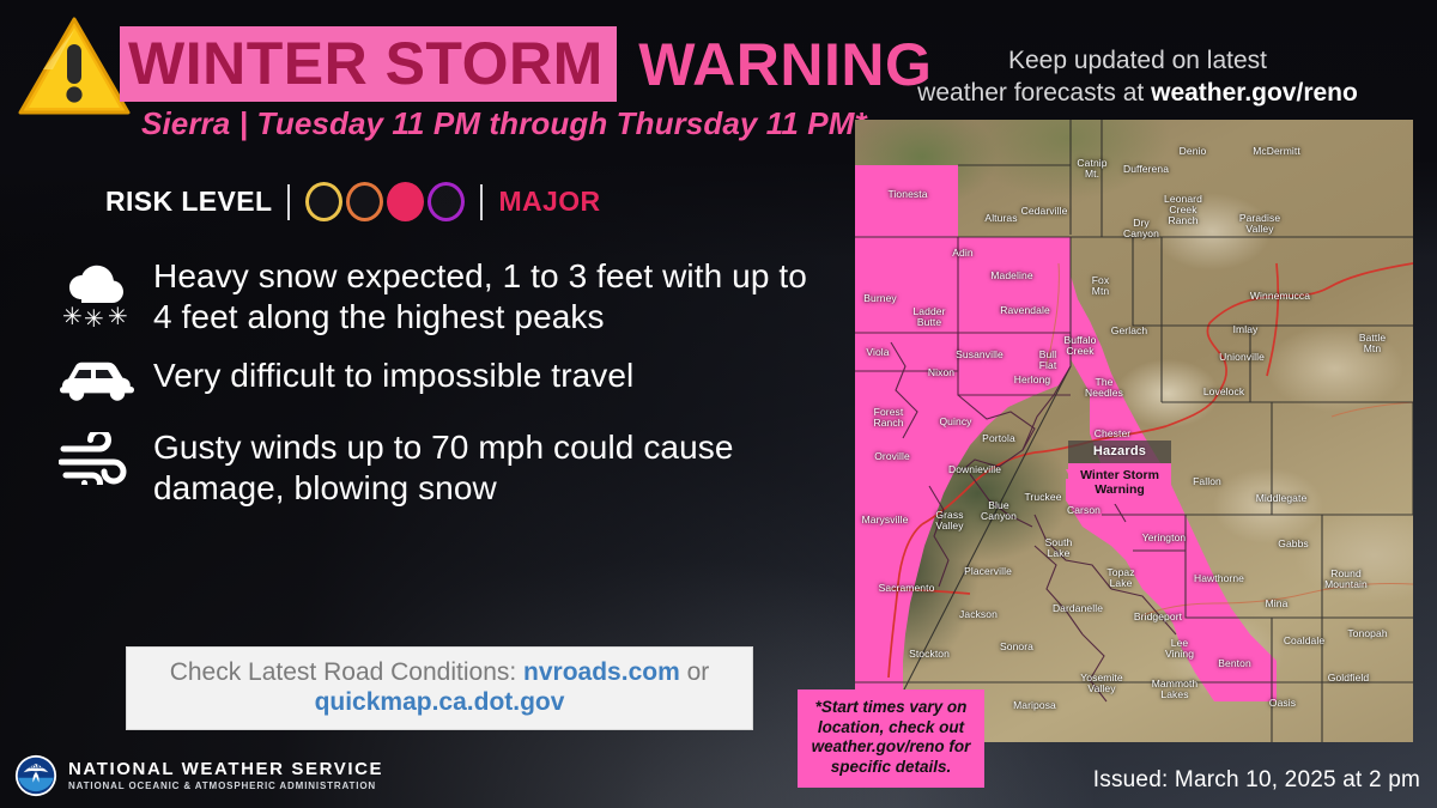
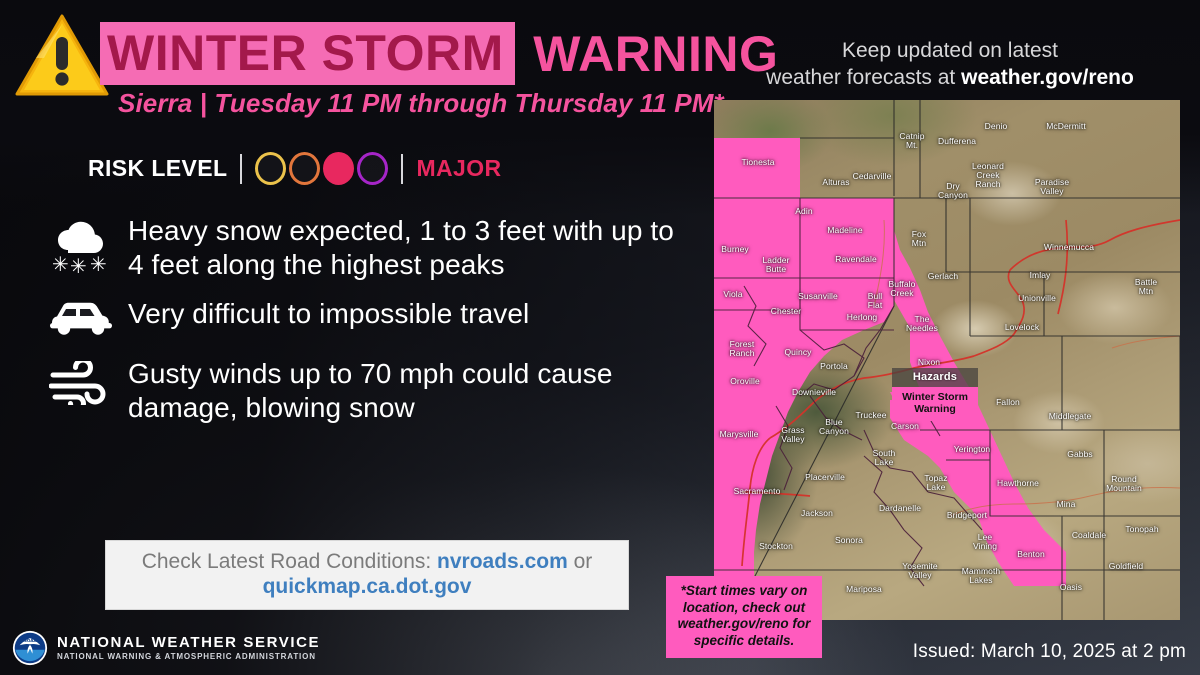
  WINTER STORM
  WARNING
  Sierra | Tuesday 11 PM through Thursday 11 PM
  RISK LEVEL
  MAJOR
  ✳
  ✳
  ✳
  Heavy snow expected, 1 to 3 feet with up to 4 feet along the highest peaks
  Very difficult to impossible travel
  Gusty winds up to 70 mph could cause damage, blowing snow
  Check Latest Road Conditions: nvroads.com or
  quickmap.ca.dot.gov
  NATIONAL WEATHER SERVICE
- NATIONAL OCEANIC & ATMOSPHERIC ADMINISTRATION
+ NATIONAL WARNING & ATMOSPHERIC ADMINISTRATION
  Keep updated on latest
  weather forecasts at weather.gov/reno
  Tionesta
  Catnip
  Mt.
  Dufferena
  Denio
  McDermitt
  Alturas
  Cedarville
  Leonard
  Creek
  Ranch
  Paradise
  Valley
  Adin
  Dry
  Canyon
  Madeline
  Fox
  Mtn
  Winnemucca
  Burney
  Ravendale
  Gerlach
  Imlay
  Battle
  Mtn
  Ladder
  Butte
  Buffalo
  Creek
  Unionville
  Viola
  Susanville
  Bull
  Flat
  The
  Needles
  Lovelock
- Nixon
+ Chester
  Herlong
  Forest
  Ranch
  Quincy
- Chester
+ Nixon
  Portola
  Oroville
  Downieville
  Fallon
  Truckee
  Marysville
  Grass
  Valley
  Blue
  Canyon
  Carson
  Middlegate
  South
  Lake
  Yerington
  Gabbs
  Sacramento
  Placerville
  Topaz
  Lake
  Hawthorne
  Round
  Mountain
  Jackson
  Dardanelle
  Bridgeport
  Mina
  Stockton
  Sonora
  Lee
  Vining
  Coaldale
  Tonopah
  Yosemite
  Valley
  Mammoth
  Lakes
  Benton
  Goldfield
  Mariposa
  Oasis
  Hazards
  Winter Storm Warning
  *Start times vary on location, check out weather.gov/reno for specific details.
  Issued: March 10, 2025 at 2 pm
